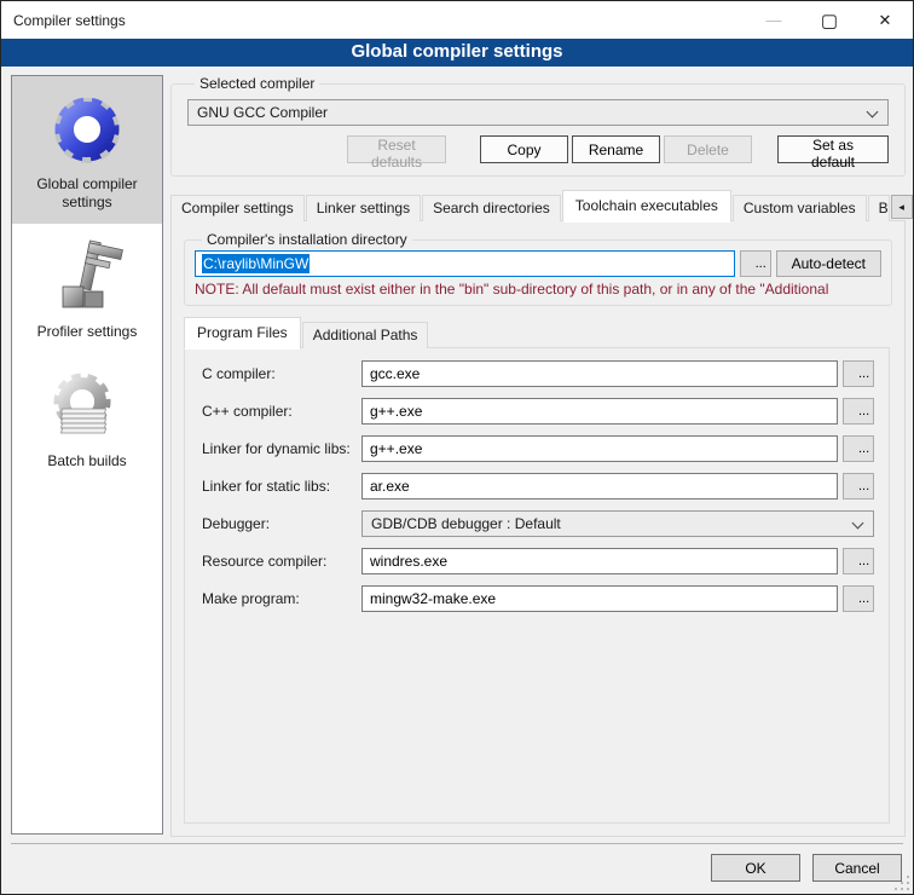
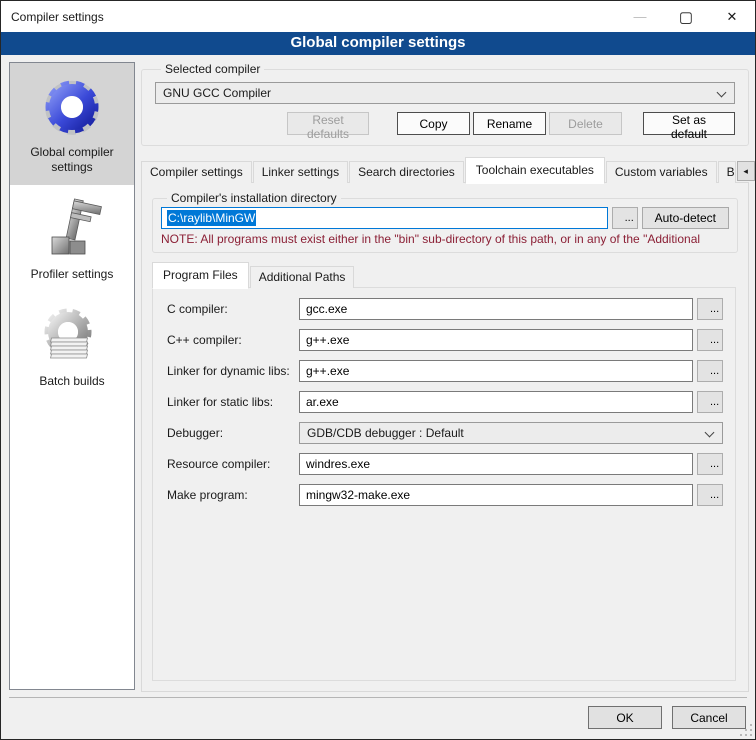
  Compiler settings
  —
  ▢
  ✕
  Global compiler settings
  Global compiler settings
  Profiler settings
  Batch builds
  Selected compiler
  GNU GCC Compiler
  Reset defaults
  Copy
  Rename
  Delete
  Set as default
  Compiler settings
  Linker settings
  Search directories
  Toolchain executables
  Custom variables
  ◂
  Compiler's installation directory
  C:\raylib\MinGW
  ...
  Auto-detect
- NOTE: All default must exist either in the "bin" sub-directory of this path, or in any of the "Additional
+ NOTE: All programs must exist either in the "bin" sub-directory of this path, or in any of the "Additional
  Program Files
  Additional Paths
  C compiler:
  gcc.exe
  ...
  C++ compiler:
  g++.exe
  ...
  Linker for dynamic libs:
  g++.exe
  ...
  Linker for static libs:
  ar.exe
  ...
  Debugger:
  GDB/CDB debugger : Default
  Resource compiler:
  windres.exe
  ...
  Make program:
  mingw32-make.exe
  ...
  OK
  Cancel
